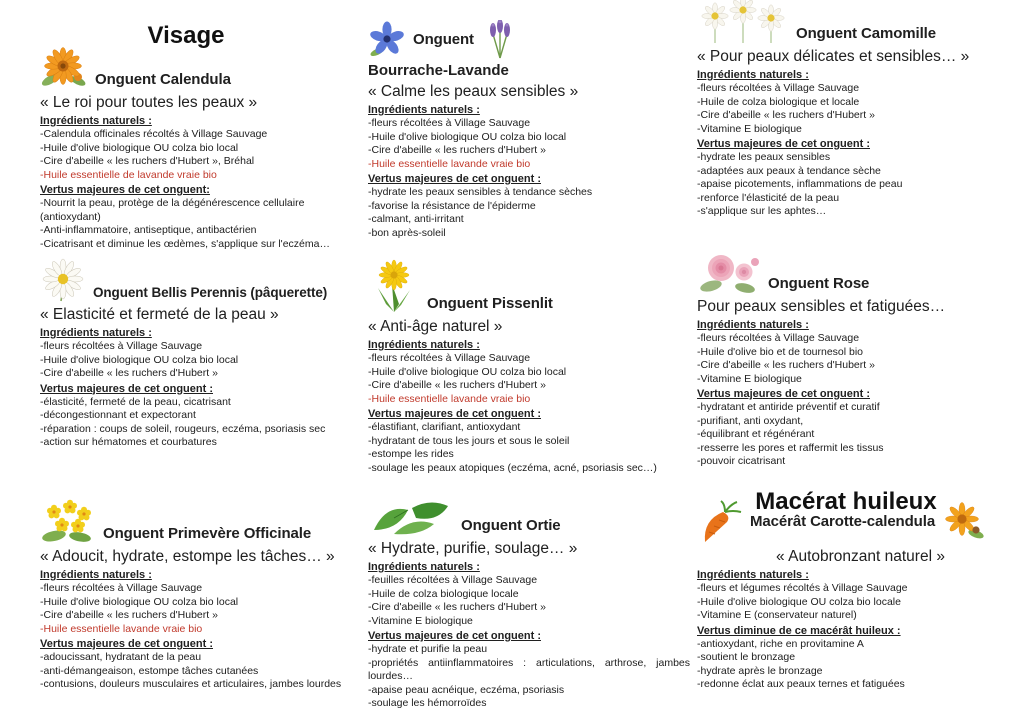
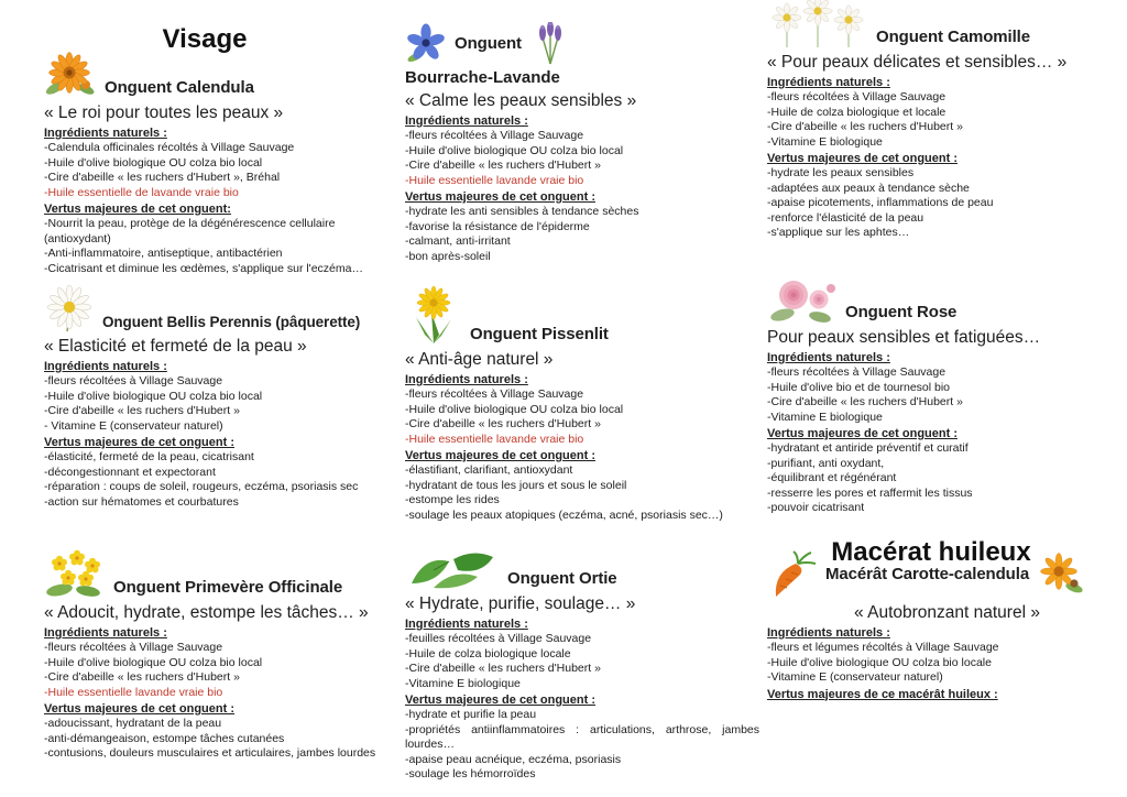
  Visage
  Macérat huileux
  Onguent Calendula
  « Le roi pour toutes les peaux »
  Ingrédients naturels :
  -Calendula officinales récoltés à Village Sauvage
  -Huile d'olive biologique OU colza bio local
  -Cire d'abeille « les ruchers d'Hubert », Bréhal
  -Huile essentielle de lavande vraie bio
  Vertus majeures de cet onguent:
  -Nourrit la peau, protège de la dégénérescence cellulaire (antioxydant)
  -Anti-inflammatoire, antiseptique, antibactérien
  -Cicatrisant et diminue les œdèmes, s'applique sur l'eczéma…
  Onguent
  Bourrache-Lavande
  « Calme les peaux sensibles »
  Ingrédients naturels :
  -fleurs récoltées à Village Sauvage
  -Huile d'olive biologique OU colza bio local
  -Cire d'abeille « les ruchers d'Hubert »
  -Huile essentielle lavande vraie bio
  Vertus majeures de cet onguent :
- -hydrate les peaux sensibles à tendance sèches
+ -hydrate les anti sensibles à tendance sèches
  -favorise la résistance de l'épiderme
  -calmant, anti-irritant
  -bon après-soleil
  Onguent Camomille
  « Pour peaux délicates et sensibles… »
  Ingrédients naturels :
  -fleurs récoltées à Village Sauvage
  -Huile de colza biologique et locale
  -Cire d'abeille « les ruchers d'Hubert »
  -Vitamine E biologique
  Vertus majeures de cet onguent :
  -hydrate les peaux sensibles
  -adaptées aux peaux à tendance sèche
  -apaise picotements, inflammations de peau
  -renforce l'élasticité de la peau
  -s'applique sur les aphtes…
  Onguent Bellis Perennis (pâquerette)
  « Elasticité et fermeté de la peau »
  Ingrédients naturels :
  -fleurs récoltées à Village Sauvage
  -Huile d'olive biologique OU colza bio local
  -Cire d'abeille « les ruchers d'Hubert »
+ - Vitamine E (conservateur naturel)
  Vertus majeures de cet onguent :
  -élasticité, fermeté de la peau, cicatrisant
  -décongestionnant et expectorant
  -réparation : coups de soleil, rougeurs, eczéma, psoriasis sec
  -action sur hématomes et courbatures
  Onguent Pissenlit
  « Anti-âge naturel »
  Ingrédients naturels :
  -fleurs récoltées à Village Sauvage
  -Huile d'olive biologique OU colza bio local
  -Cire d'abeille « les ruchers d'Hubert »
  -Huile essentielle lavande vraie bio
  Vertus majeures de cet onguent :
  -élastifiant, clarifiant, antioxydant
  -hydratant de tous les jours et sous le soleil
  -estompe les rides
  -soulage les peaux atopiques (eczéma, acné, psoriasis sec…)
  Onguent Rose
  Pour peaux sensibles et fatiguées…
  Ingrédients naturels :
  -fleurs récoltées à Village Sauvage
  -Huile d'olive bio et de tournesol bio
  -Cire d'abeille « les ruchers d'Hubert »
  -Vitamine E biologique
  Vertus majeures de cet onguent :
  -hydratant et antiride préventif et curatif
  -purifiant, anti oxydant,
  -équilibrant et régénérant
  -resserre les pores et raffermit les tissus
  -pouvoir cicatrisant
  Onguent Primevère Officinale
  « Adoucit, hydrate, estompe les tâches… »
  Ingrédients naturels :
  -fleurs récoltées à Village Sauvage
  -Huile d'olive biologique OU colza bio local
  -Cire d'abeille « les ruchers d'Hubert »
  -Huile essentielle lavande vraie bio
  Vertus majeures de cet onguent :
  -adoucissant, hydratant de la peau
  -anti-démangeaison, estompe tâches cutanées
  -contusions, douleurs musculaires et articulaires, jambes lourdes
  Onguent Ortie
  « Hydrate, purifie, soulage… »
  Ingrédients naturels :
  -feuilles récoltées à Village Sauvage
  -Huile de colza biologique locale
  -Cire d'abeille « les ruchers d'Hubert »
  -Vitamine E biologique
  Vertus majeures de cet onguent :
  -hydrate et purifie la peau
  -propriétés antiinflammatoires : articulations, arthrose, jambes lourdes…
  -apaise peau acnéique, eczéma, psoriasis
  -soulage les hémorroïdes
  Macérât Carotte-calendula
  « Autobronzant naturel »
  Ingrédients naturels :
  -fleurs et légumes récoltés à Village Sauvage
  -Huile d'olive biologique OU colza bio locale
  -Vitamine E (conservateur naturel)
- Vertus diminue de ce macérât huileux :
+ Vertus majeures de ce macérât huileux :
- -antioxydant, riche en provitamine A
- -soutient le bronzage
- -hydrate après le bronzage
- -redonne éclat aux peaux ternes et fatiguées
